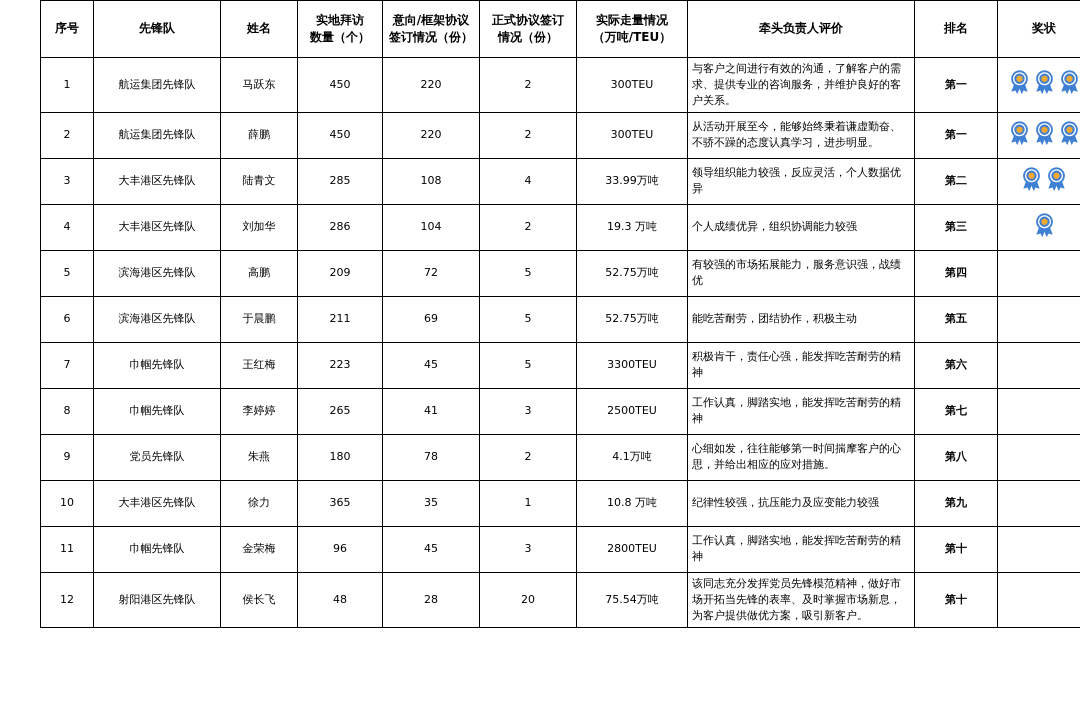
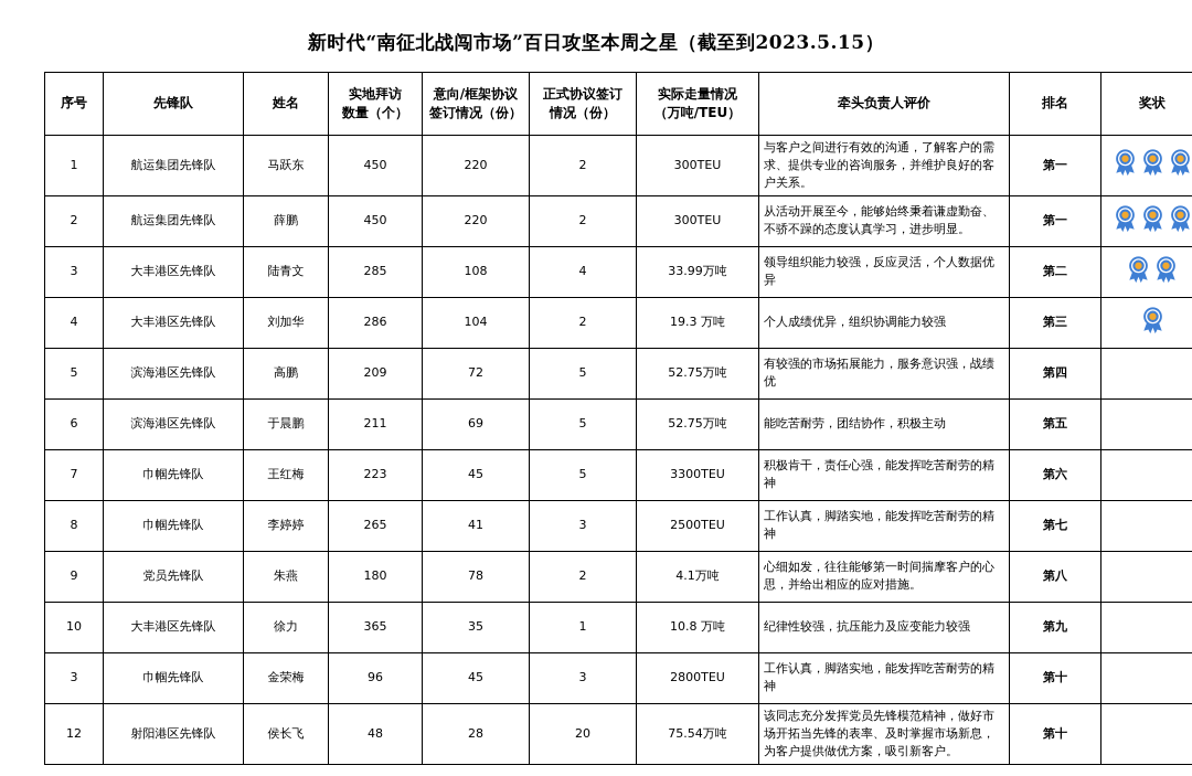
+ 新时代“南征北战闯市场”百日攻坚本周之星（截至到2023.5.15）
  序号	先锋队	姓名	实地拜访 数量（个）	意向/框架协议 签订情况（份）	正式协议签订 情况（份）	实际走量情况 （万吨/TEU）	牵头负责人评价	排名	奖状
  1	航运集团先锋队	马跃东	450	220	2	300TEU	与客户之间进行有效的沟通，了解客户的需求、提供专业的咨询服务，并维护良好的客户关系。	第一
  2	航运集团先锋队	薛鹏	450	220	2	300TEU	从活动开展至今，能够始终秉着谦虚勤奋、不骄不躁的态度认真学习，进步明显。	第一
  3	大丰港区先锋队	陆青文	285	108	4	33.99万吨	领导组织能力较强，反应灵活，个人数据优异	第二
  4	大丰港区先锋队	刘加华	286	104	2	19.3 万吨	个人成绩优异，组织协调能力较强	第三
  5	滨海港区先锋队	高鹏	209	72	5	52.75万吨	有较强的市场拓展能力，服务意识强，战绩优	第四
  6	滨海港区先锋队	于晨鹏	211	69	5	52.75万吨	能吃苦耐劳，团结协作，积极主动	第五
  7	巾帼先锋队	王红梅	223	45	5	3300TEU	积极肯干，责任心强，能发挥吃苦耐劳的精神	第六
  8	巾帼先锋队	李婷婷	265	41	3	2500TEU	工作认真，脚踏实地，能发挥吃苦耐劳的精神	第七
  9	党员先锋队	朱燕	180	78	2	4.1万吨	心细如发，往往能够第一时间揣摩客户的心思，并给出相应的应对措施。	第八
  10	大丰港区先锋队	徐力	365	35	1	10.8 万吨	纪律性较强，抗压能力及应变能力较强	第九
- 11	巾帼先锋队	金荣梅	96	45	3	2800TEU	工作认真，脚踏实地，能发挥吃苦耐劳的精神	第十
+ 3	巾帼先锋队	金荣梅	96	45	3	2800TEU	工作认真，脚踏实地，能发挥吃苦耐劳的精神	第十
  12	射阳港区先锋队	侯长飞	48	28	20	75.54万吨	该同志充分发挥党员先锋模范精神，做好市场开拓当先锋的表率、及时掌握市场新息，为客户提供做优方案，吸引新客户。	第十
